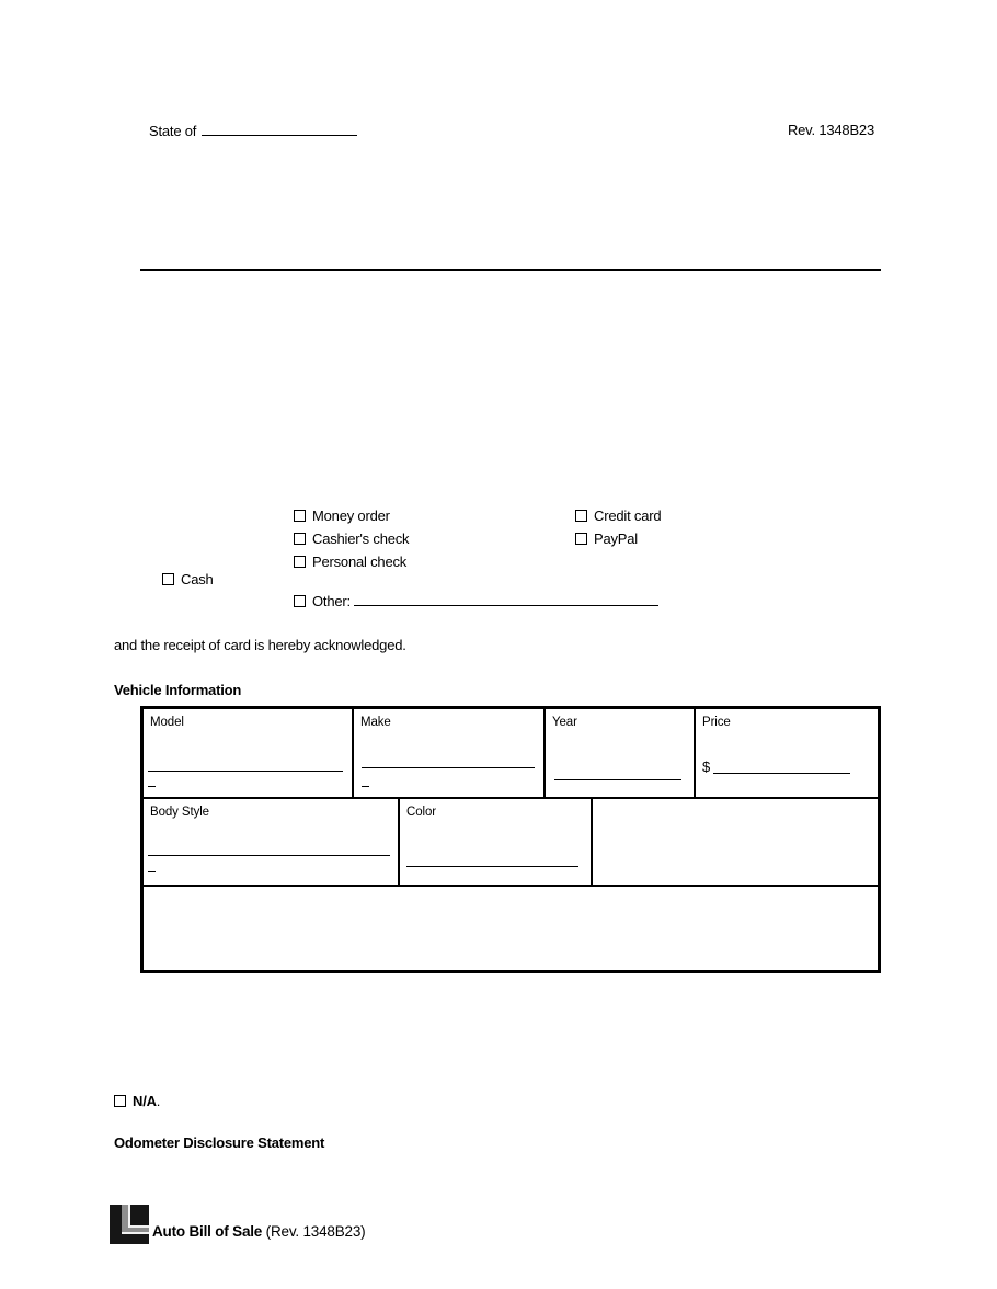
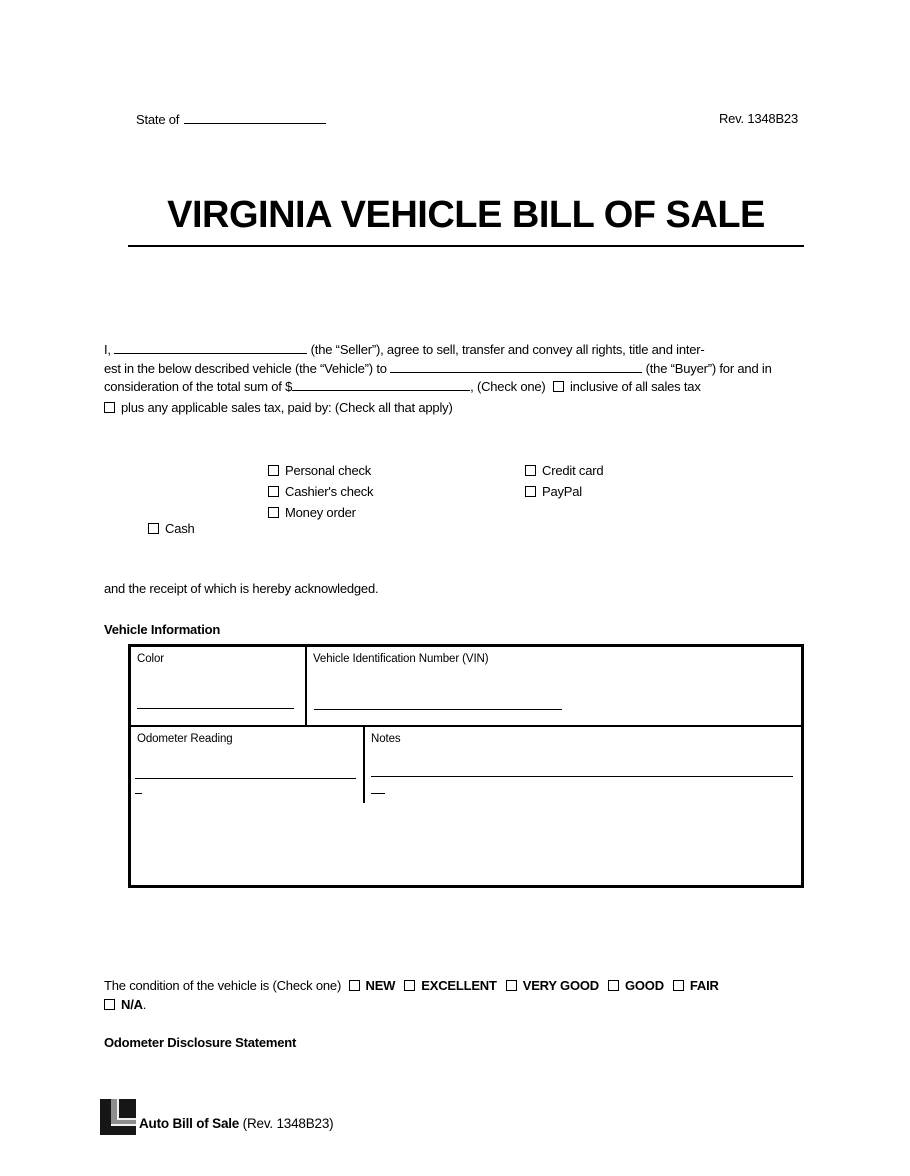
  State of
  Rev. 1348B23
+ VIRGINIA VEHICLE BILL OF SALE
+ I, (the “Seller”), agree to sell, transfer and convey all rights, title and inter-
+ est in the below described vehicle (the “Vehicle”) to (the “Buyer”) for and in
+ consideration of the total sum of $ , (Check one) inclusive of all sales tax
+ plus any applicable sales tax, paid by: (Check all that apply)
  Cash
- Money order
+ Personal check
  Cashier's check
- Personal check
+ Money order
- Other:
  Credit card
  PayPal
- and the receipt of card is hereby acknowledged.
+ and the receipt of which is hereby acknowledged.
  Vehicle Information
- Model
- Make
- Year
- Price
- $
- Body Style
  Color
+ Vehicle Identification Number (VIN)
+ Odometer Reading
+ Notes
+ The condition of the vehicle is (Check one) NEW EXCELLENT VERY GOOD GOOD FAIR
  N/A.
  Odometer Disclosure Statement
  Auto Bill of Sale (Rev. 1348B23)
